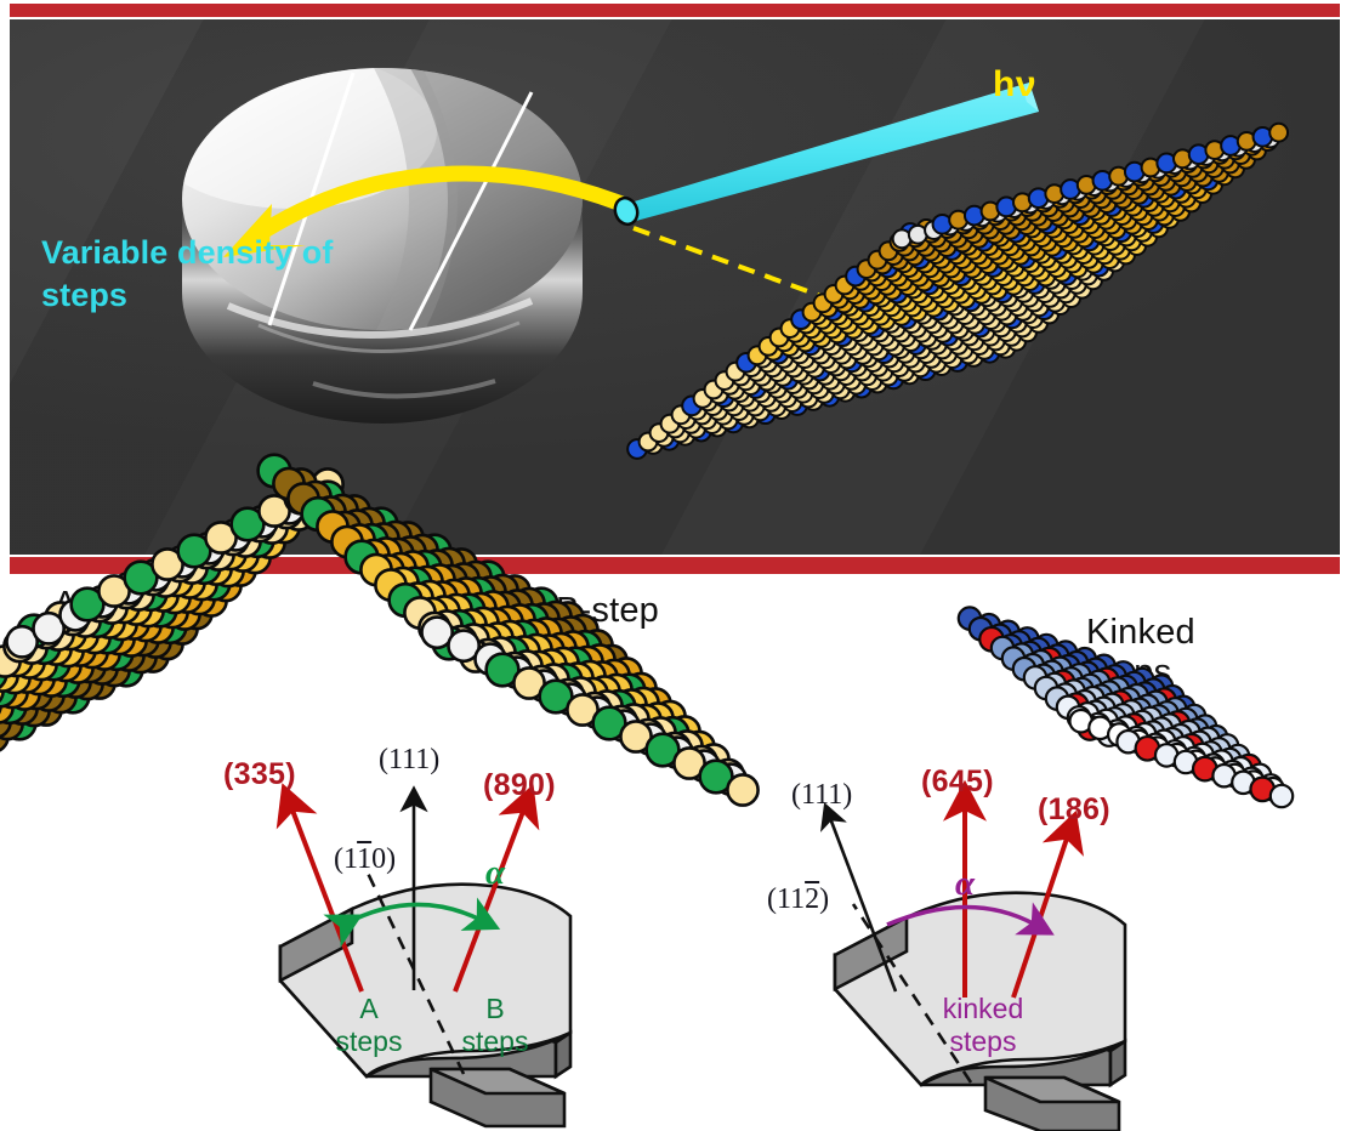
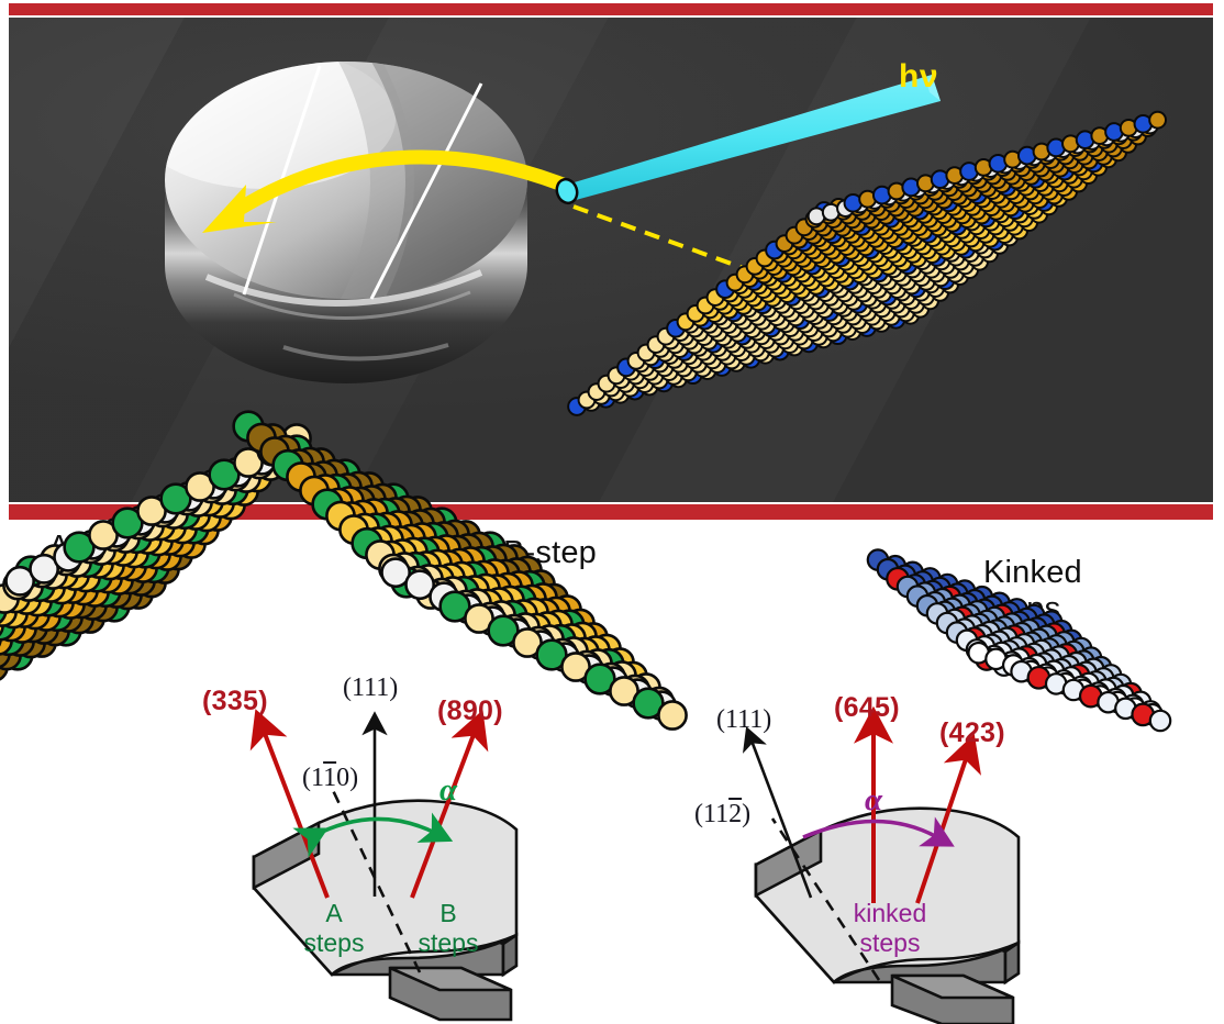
- Variable density of steps
  hν
  -step
  Kinked
  (335)
  (890)
  (111)
  (110)
  α
  A
  steps
  B
  steps
  (645)
- (186)
+ (423)
  (111)
  (112)
  α
  kinked
  steps
